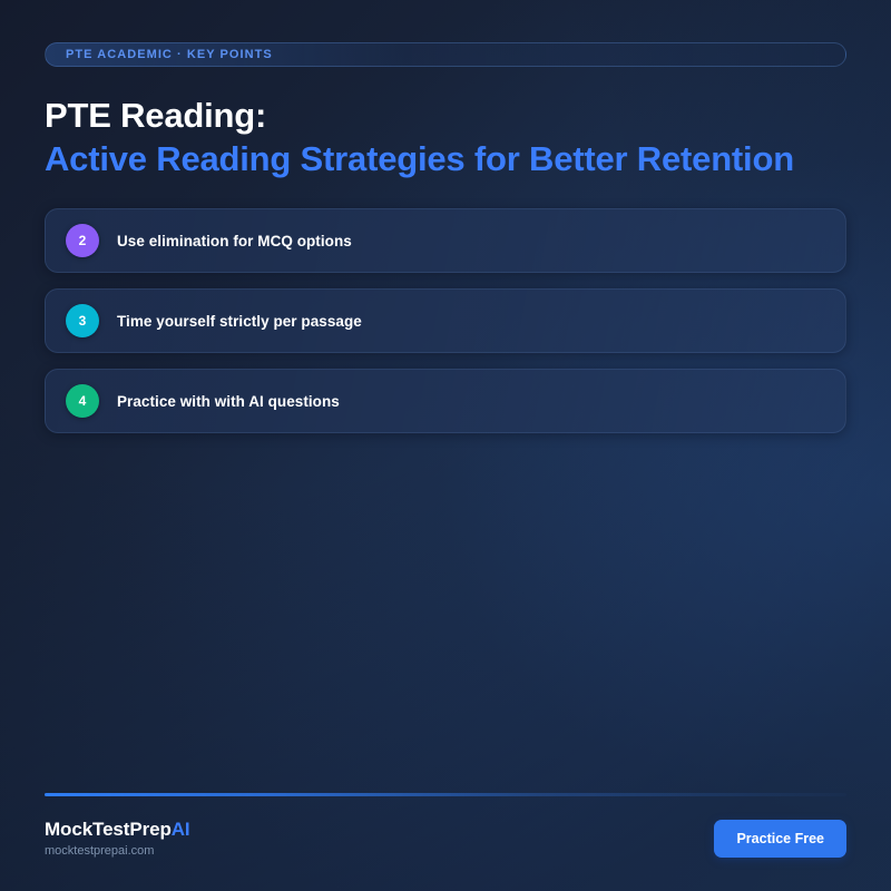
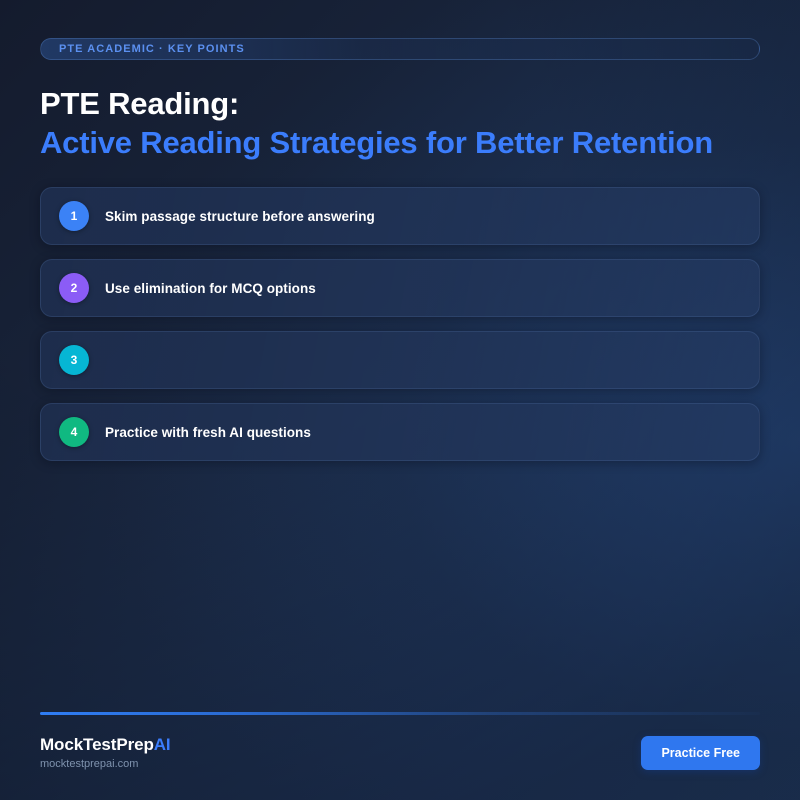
  PTE ACADEMIC · KEY POINTS
  PTE Reading:
  Active Reading Strategies for Better Retention
+ 1
+ Skim passage structure before answering
  2
  Use elimination for MCQ options
  3
- Time yourself strictly per passage
  4
- Practice with with AI questions
+ Practice with fresh AI questions
  MockTestPrepAI
  mocktestprepai.com
  Practice Free
